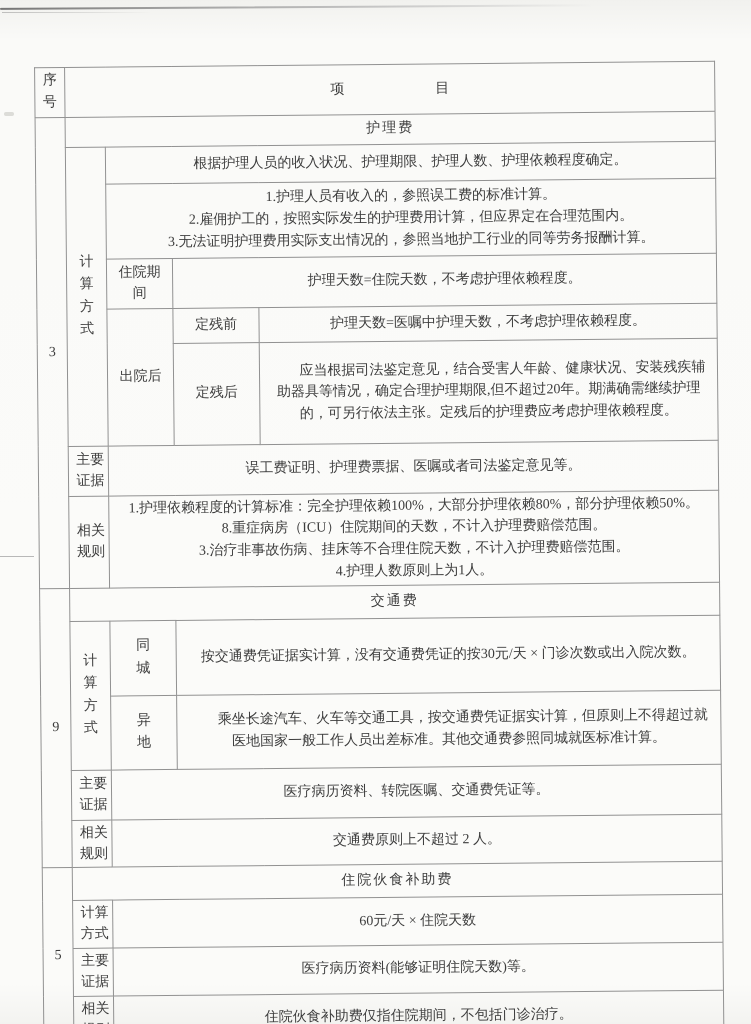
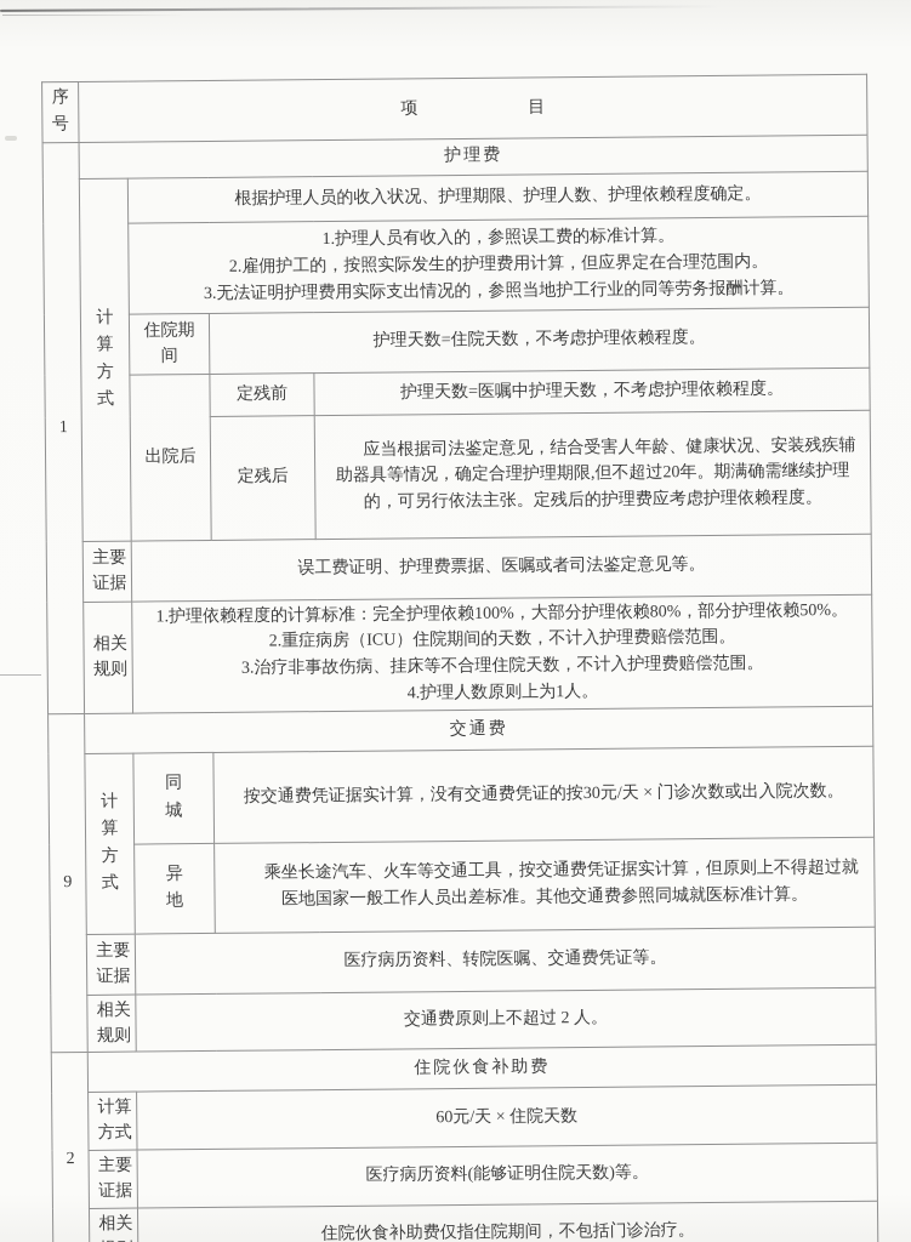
  序号	项目
- 3	护理费
+ 1	护理费
  计算方式	根据护理人员的收入状况、护理期限、护理人数、护理依赖程度确定。
  1.护理人员有收入的，参照误工费的标准计算。 2.雇佣护工的，按照实际发生的护理费用计算，但应界定在合理范围内。 3.无法证明护理费用实际支出情况的，参照当地护工行业的同等劳务报酬计算。
  住院期间	护理天数=住院天数，不考虑护理依赖程度。
  出院后	定残前	护理天数=医嘱中护理天数，不考虑护理依赖程度。
  定残后	应当根据司法鉴定意见，结合受害人年龄、健康状况、安装残疾辅助器具等情况，确定合理护理期限,但不超过20年。期满确需继续护理的，可另行依法主张。定残后的护理费应考虑护理依赖程度。
  主要证据	误工费证明、护理费票据、医嘱或者司法鉴定意见等。
- 相关规则	1.护理依赖程度的计算标准：完全护理依赖100%，大部分护理依赖80%，部分护理依赖50%。 8.重症病房（ICU）住院期间的天数，不计入护理费赔偿范围。 3.治疗非事故伤病、挂床等不合理住院天数，不计入护理费赔偿范围。 4.护理人数原则上为1人。
+ 相关规则	1.护理依赖程度的计算标准：完全护理依赖100%，大部分护理依赖80%，部分护理依赖50%。 2.重症病房（ICU）住院期间的天数，不计入护理费赔偿范围。 3.治疗非事故伤病、挂床等不合理住院天数，不计入护理费赔偿范围。 4.护理人数原则上为1人。
  9	交通费
  计算方式	同城	按交通费凭证据实计算，没有交通费凭证的按30元/天 × 门诊次数或出入院次数。
  异地	乘坐长途汽车、火车等交通工具，按交通费凭证据实计算，但原则上不得超过就医地国家一般工作人员出差标准。其他交通费参照同城就医标准计算。
  主要证据	医疗病历资料、转院医嘱、交通费凭证等。
  相关规则	交通费原则上不超过 2 人。
- 5	住院伙食补助费
+ 2	住院伙食补助费
  计算方式	60元/天 × 住院天数
  主要证据	医疗病历资料(能够证明住院天数)等。
  相关	住院伙食补助费仅指住院期间，不包括门诊治疗。
